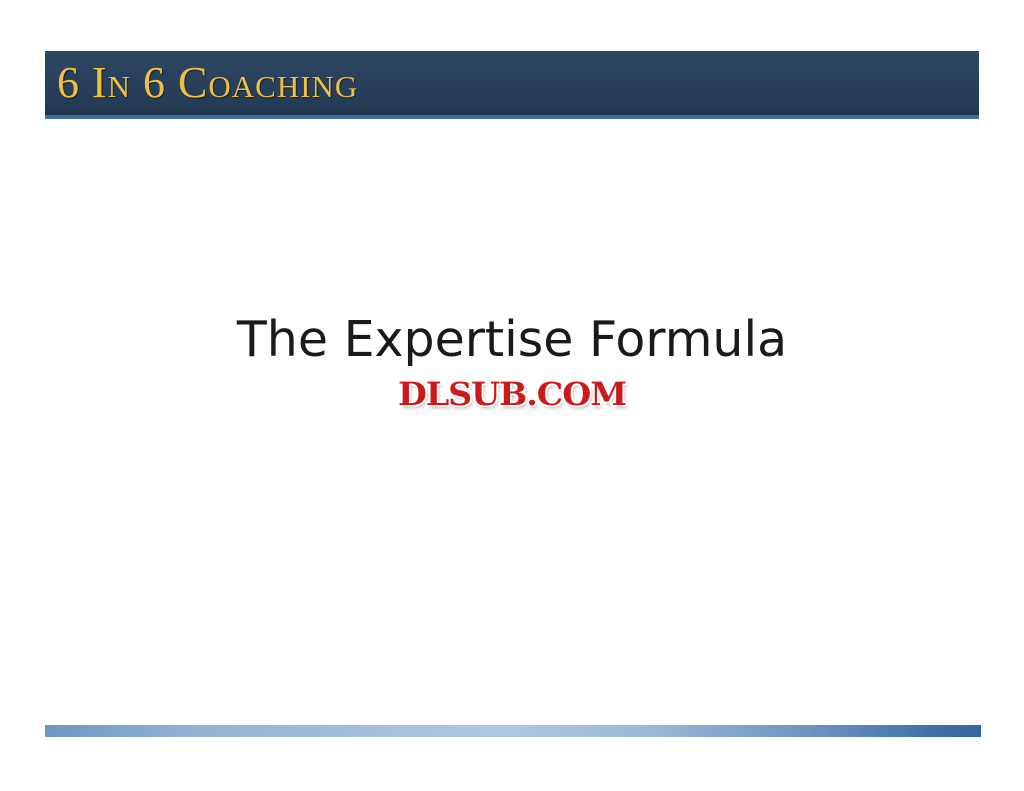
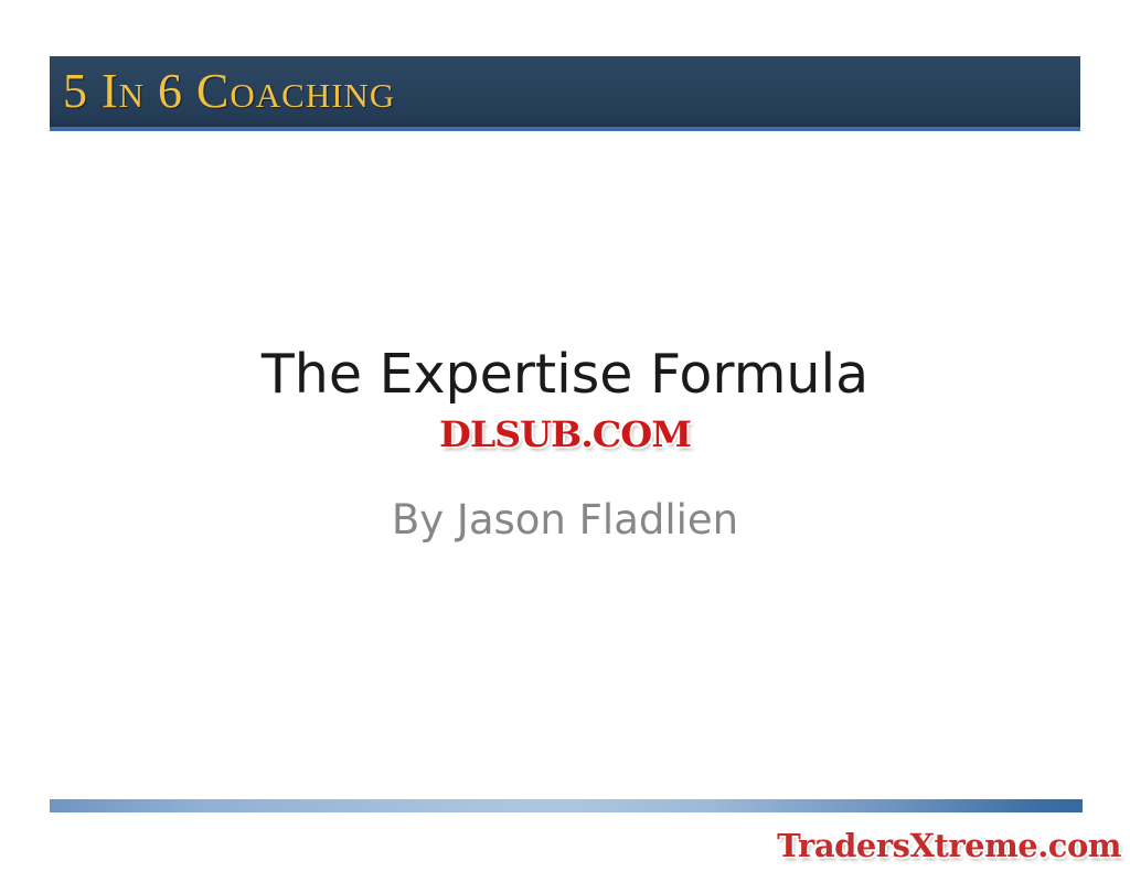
- 6 In 6 Coaching
+ 5 In 6 Coaching
  The Expertise Formula
  DLSUB.COM
+ By Jason Fladlien
+ TradersXtreme.com
